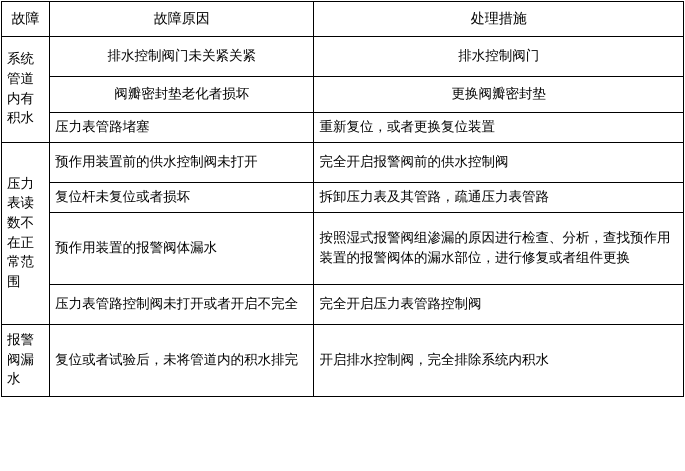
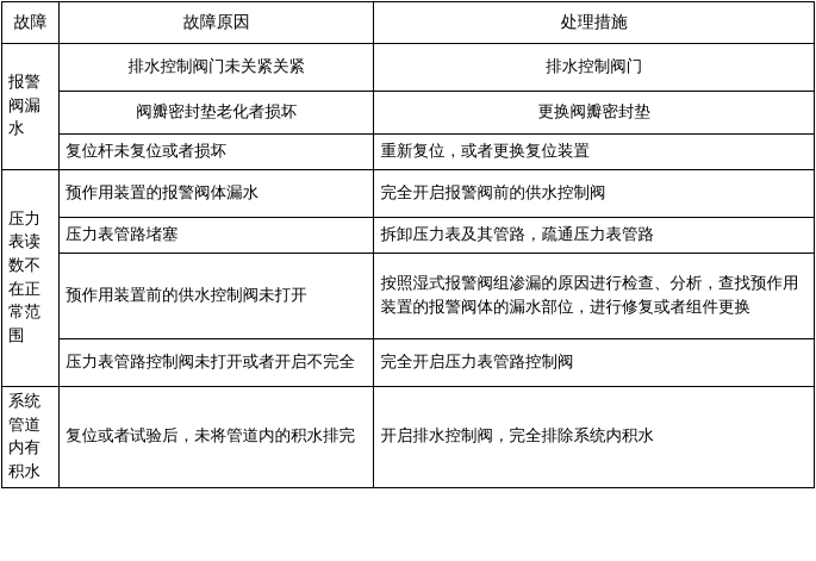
  故障	故障原因	处理措施
- 系统管道内有积水	排水控制阀门未关紧关紧	排水控制阀门
+ 报警阀漏水	排水控制阀门未关紧关紧	排水控制阀门
  阀瓣密封垫老化者损坏	更换阀瓣密封垫
- 压力表管路堵塞	重新复位，或者更换复位装置
+ 复位杆未复位或者损坏	重新复位，或者更换复位装置
- 压力表读数不在正常范围	预作用装置前的供水控制阀未打开	完全开启报警阀前的供水控制阀
+ 压力表读数不在正常范围	预作用装置的报警阀体漏水	完全开启报警阀前的供水控制阀
- 复位杆未复位或者损坏	拆卸压力表及其管路，疏通压力表管路
+ 压力表管路堵塞	拆卸压力表及其管路，疏通压力表管路
- 预作用装置的报警阀体漏水	按照湿式报警阀组渗漏的原因进行检查、分析，查找预作用装置的报警阀体的漏水部位，进行修复或者组件更换
+ 预作用装置前的供水控制阀未打开	按照湿式报警阀组渗漏的原因进行检查、分析，查找预作用装置的报警阀体的漏水部位，进行修复或者组件更换
  压力表管路控制阀未打开或者开启不完全	完全开启压力表管路控制阀
- 报警阀漏水	复位或者试验后，未将管道内的积水排完	开启排水控制阀，完全排除系统内积水
+ 系统管道内有积水	复位或者试验后，未将管道内的积水排完	开启排水控制阀，完全排除系统内积水
